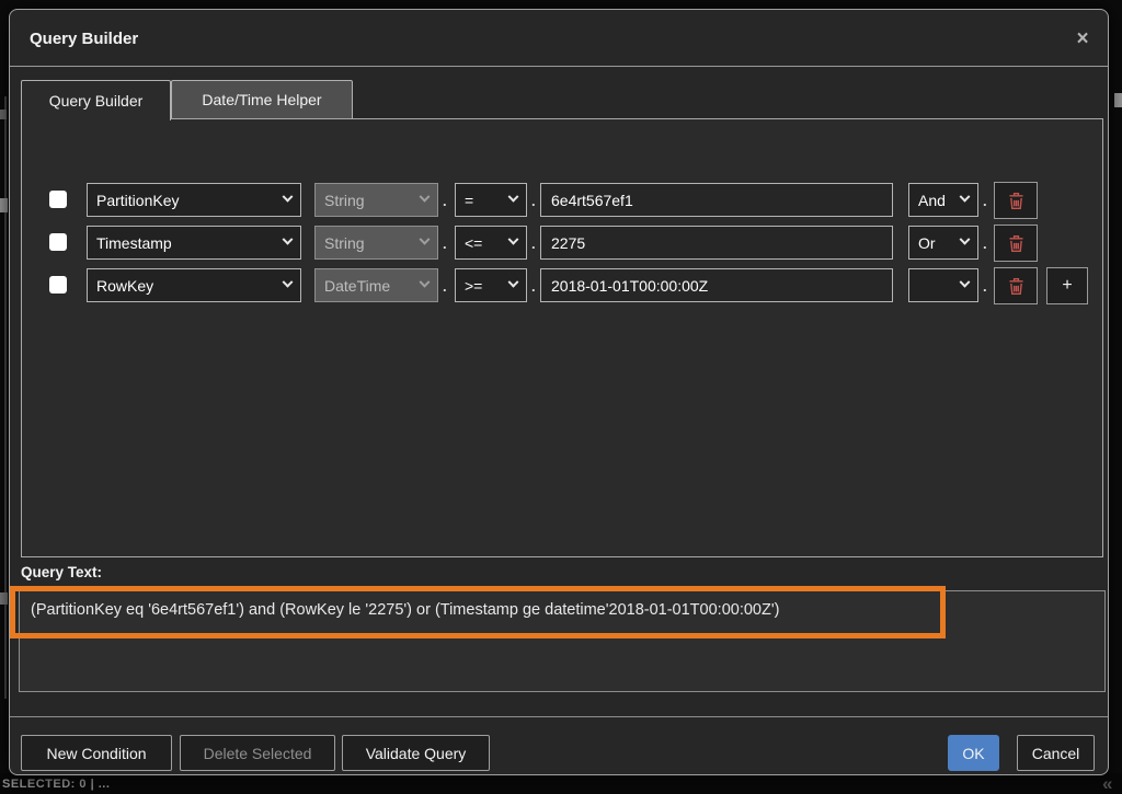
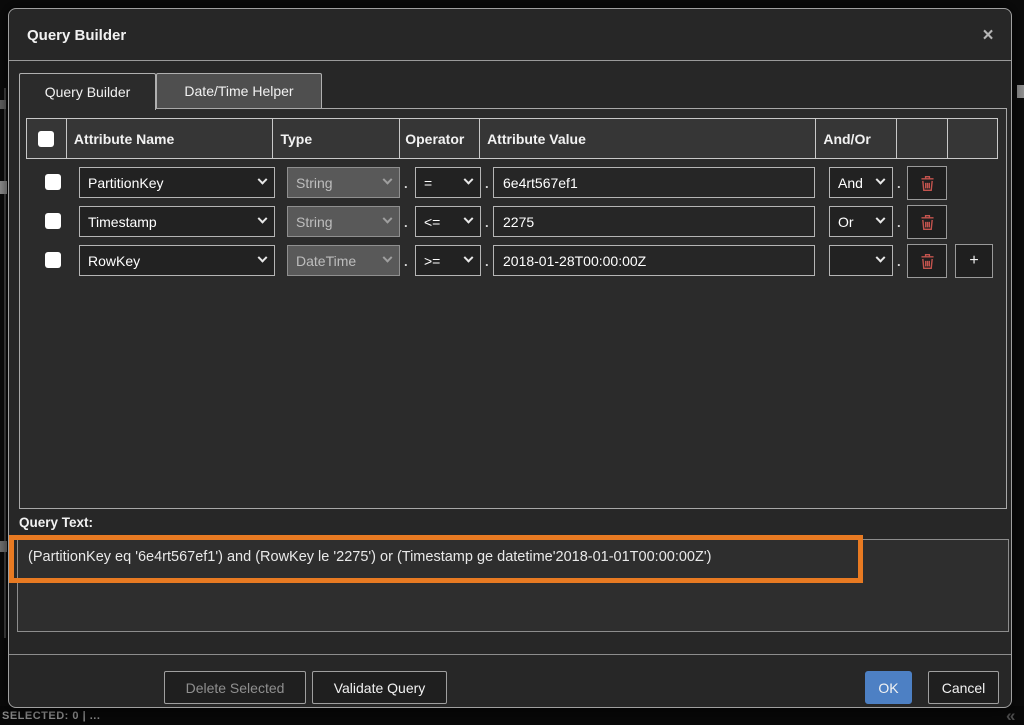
  SELECTED: 0 | ...
  «
  Query Builder
  ×
  Query Builder
  Date/Time Helper
+ Attribute Name
+ Type
+ Operator
+ Attribute Value
+ And/Or
  PartitionKey
  String
  .
  =
  .
  6e4rt567ef1
  And
  .
  Timestamp
  String
  .
  <=
  .
  2275
  Or
  .
  RowKey
  DateTime
  .
  >=
  .
- 2018-01-01T00:00:00Z
+ 2018-01-28T00:00:00Z
  .
  +
  Query Text:
  (PartitionKey eq '6e4rt567ef1') and (RowKey le '2275') or (Timestamp ge datetime'2018-01-01T00:00:00Z')
- New Condition
  Delete Selected
  Validate Query
  OK
  Cancel
